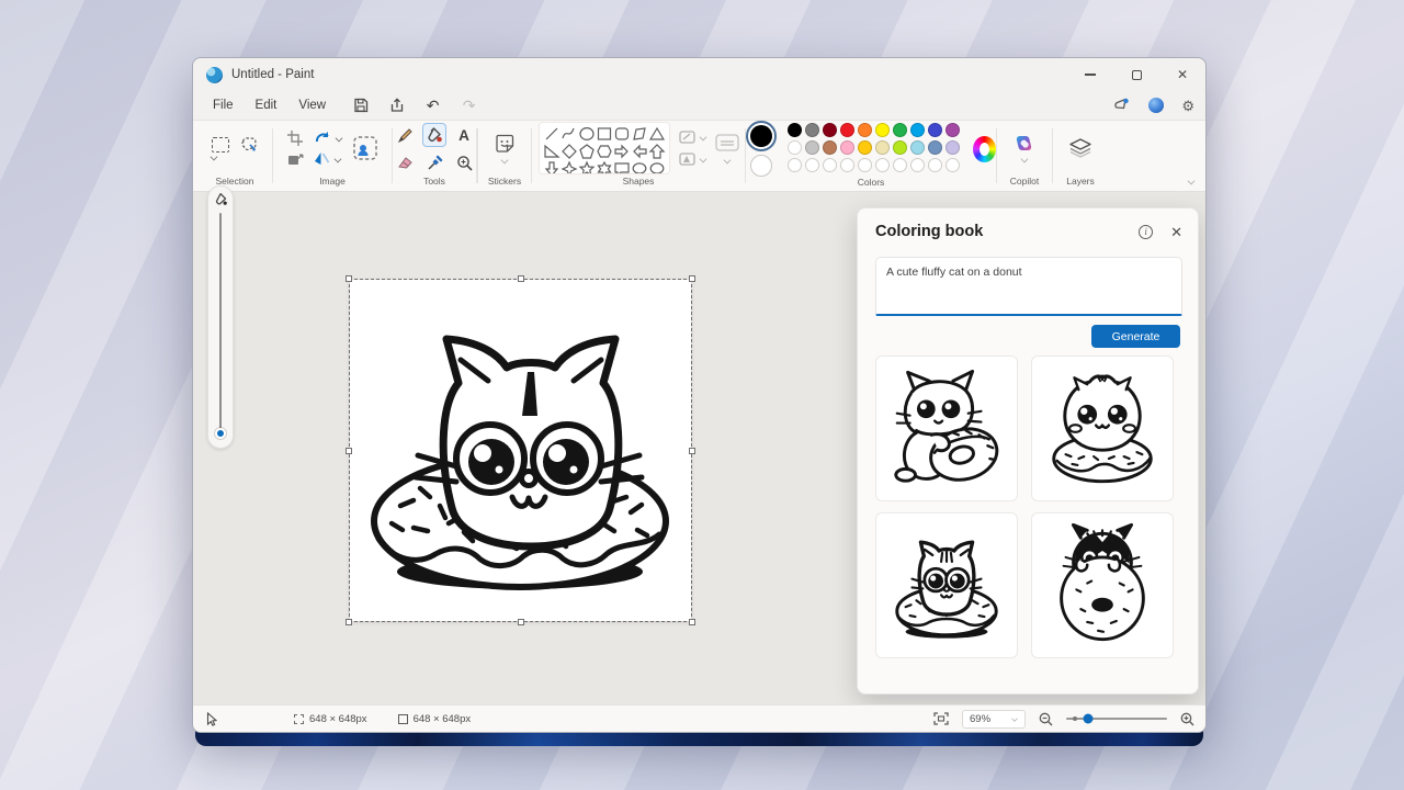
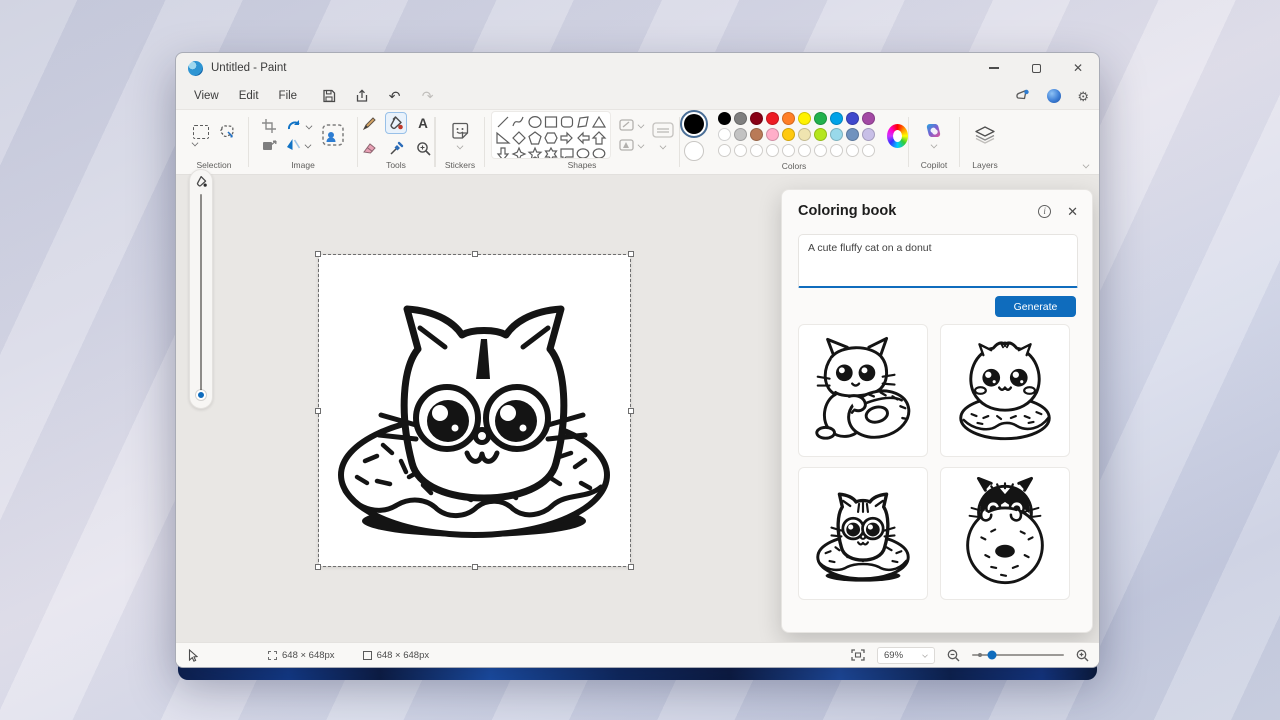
  Untitled - Paint
  ✕
- File
+ View
  Edit
- View
+ File
  ↶
  ↷
  ⚙
  Selection
  Image
  A
  Tools
  Stickers
  Shapes
  Colors
  Copilot
  Layers
  Coloring book
  i
  ✕
  A cute fluffy cat on a donut
  Generate
  648 × 648px
  648 × 648px
  69%
